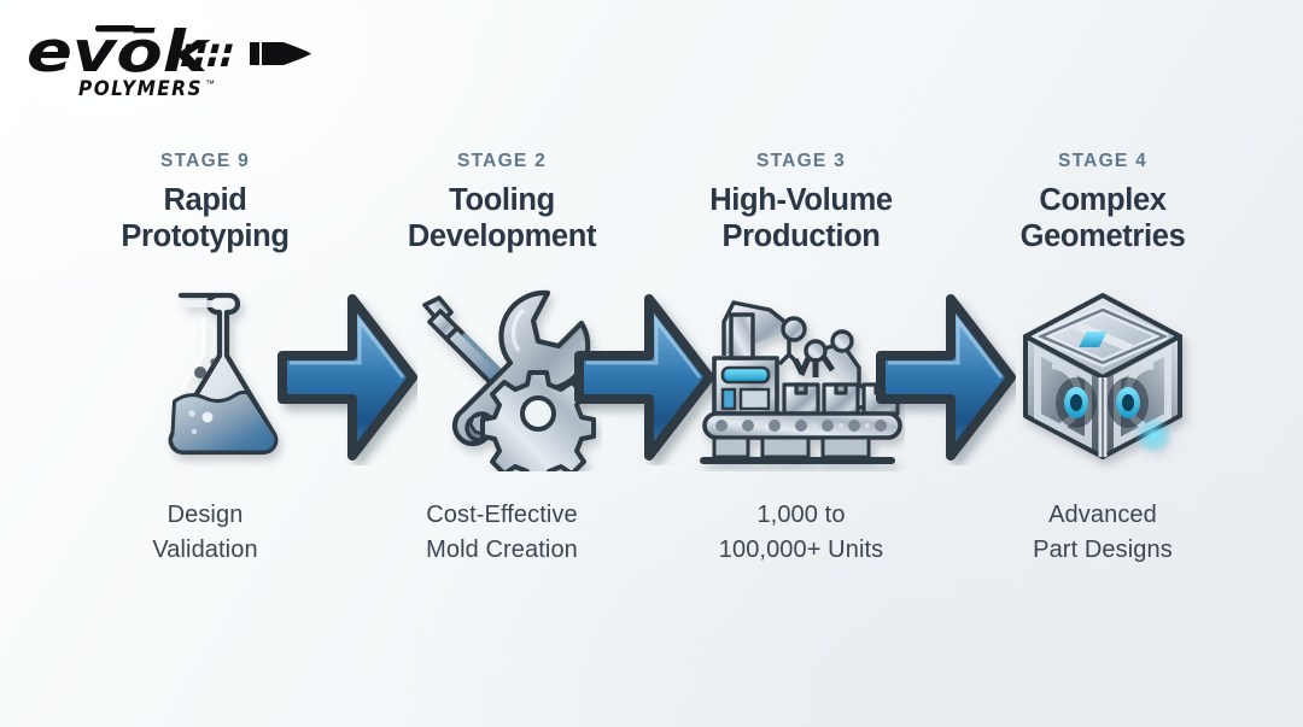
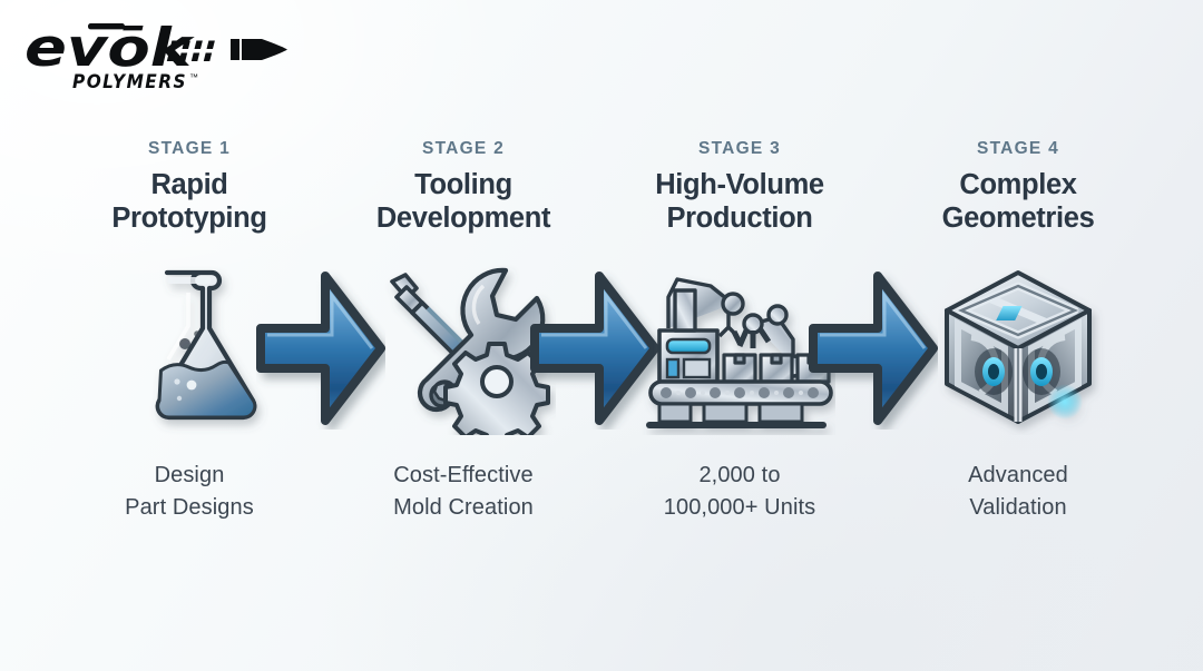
  evō
  POLYMERS
  ™
- STAGE 9
+ STAGE 1
  Rapid
  Prototyping
  Design
- Validation
+ Part Designs
  STAGE 2
  Tooling
  Development
  Cost-Effective
  Mold Creation
  STAGE 3
  High-Volume
  Production
- 1,000 to
+ 2,000 to
  100,000+ Units
  STAGE 4
  Complex
  Geometries
  Advanced
- Part Designs
+ Validation
